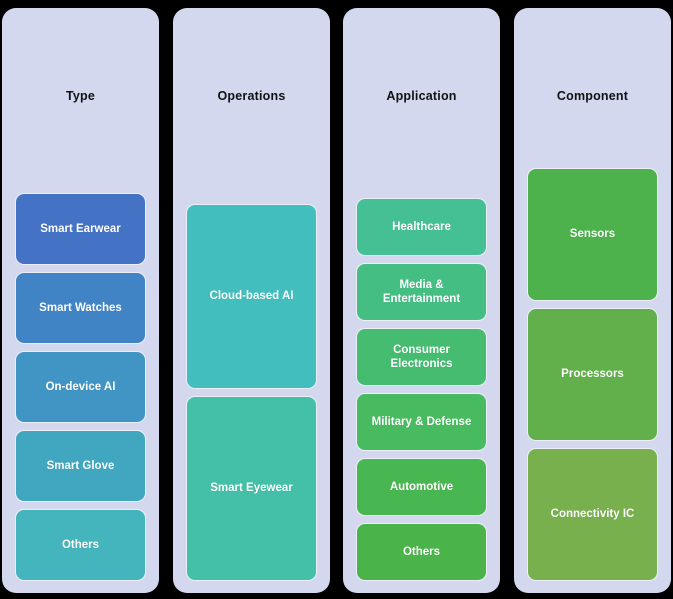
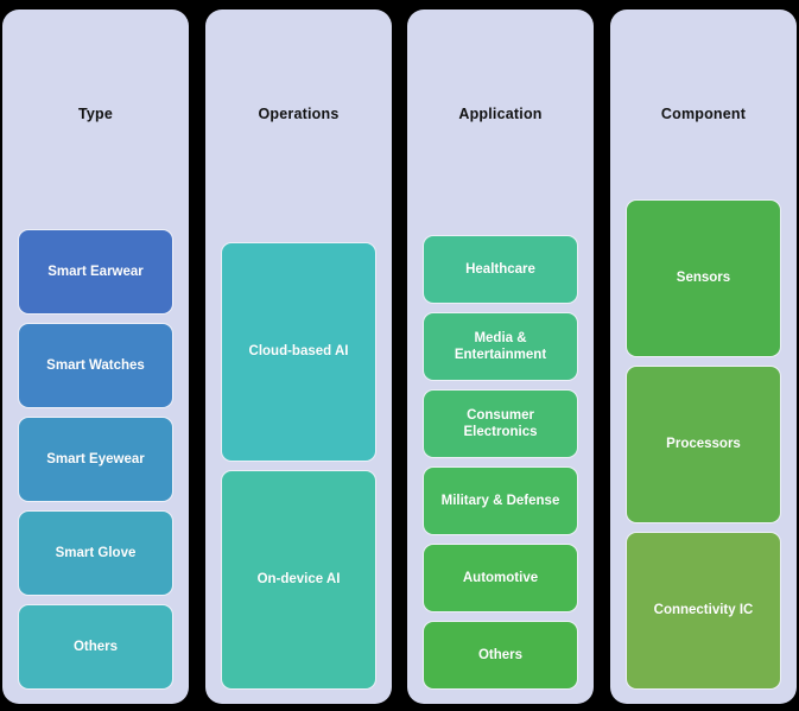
  Type
  Smart Earwear
  Smart Watches
- On-device AI
+ Smart Eyewear
  Smart Glove
  Others
  Operations
  Cloud-based AI
- Smart Eyewear
+ On-device AI
  Application
  Healthcare
  Media & Entertainment
  Consumer Electronics
  Military & Defense
  Automotive
  Others
  Component
  Sensors
  Processors
  Connectivity IC
